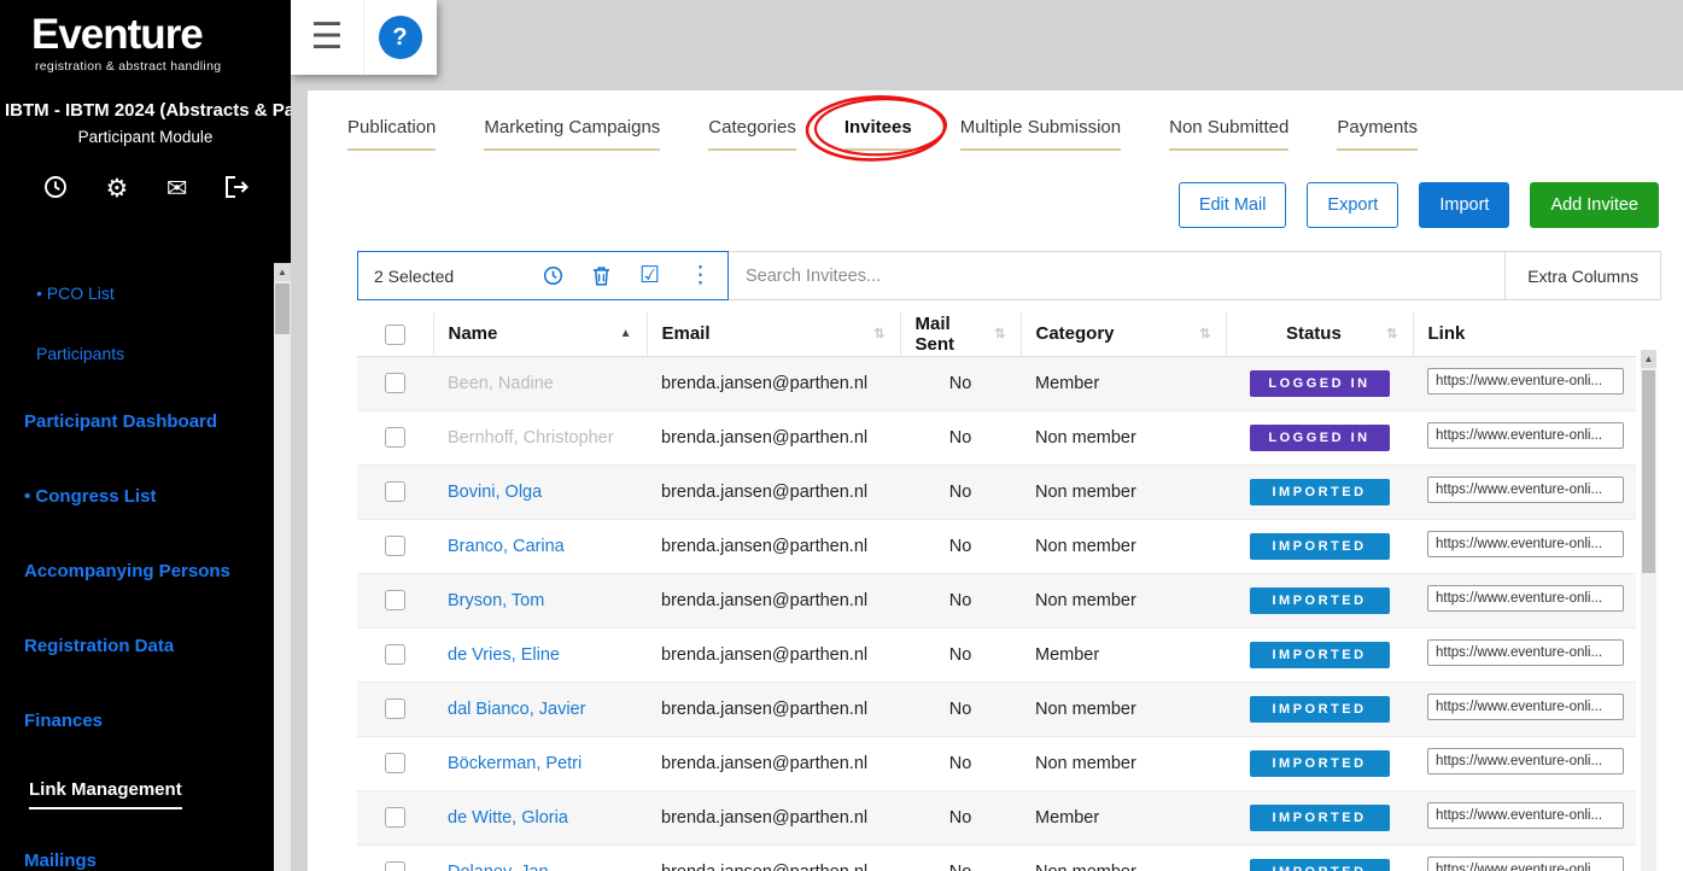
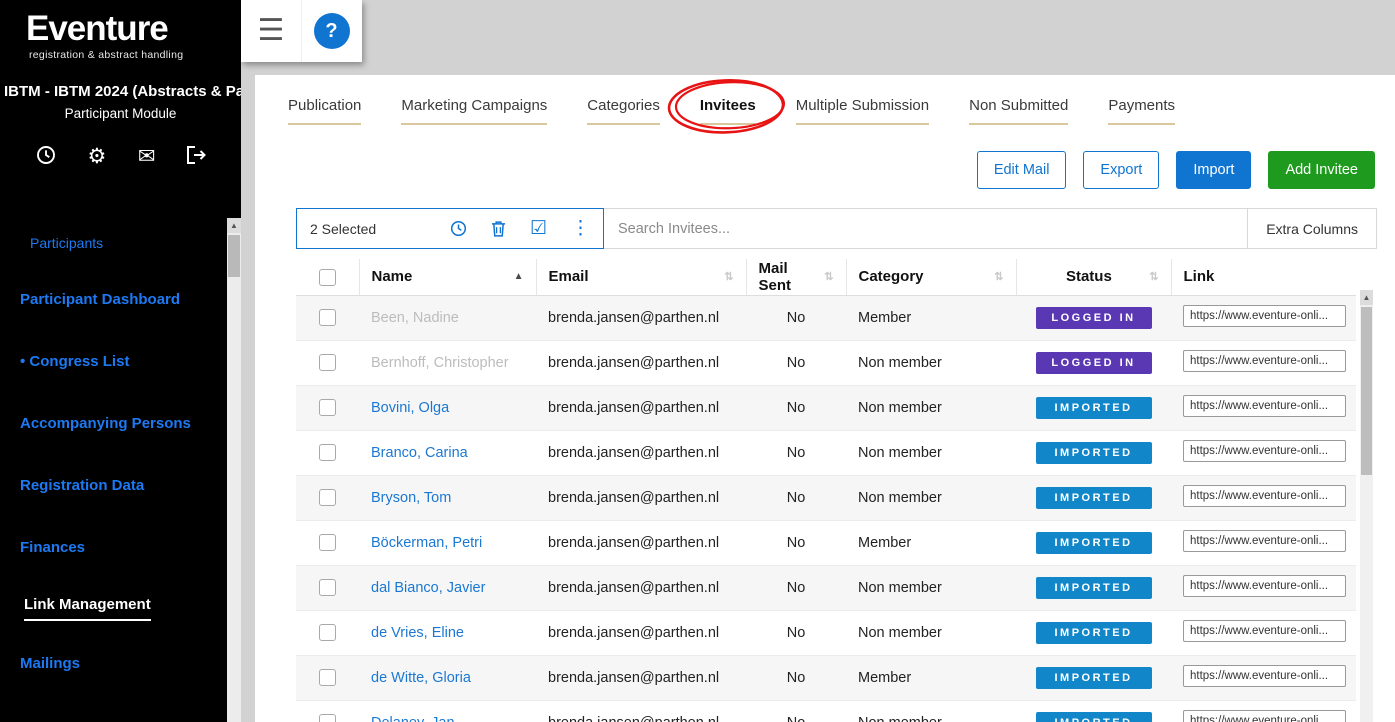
  Eventure
  registration & abstract handling
  IBTM - IBTM 2024 (Abstracts & Pa
  Participant Module
  ⚙
  ✉
- • PCO List
  Participants
  Participant Dashboard
  • Congress List
  Accompanying Persons
  Registration Data
  Finances
  Link Management
  Mailings
  ▲
  ☰
  ?
  Publication
  Marketing Campaigns
  Categories
  Invitees
  Multiple Submission
  Non Submitted
  Payments
  Edit Mail
  Export
  Import
  Add Invitee
  2 Selected
  ☑
  ⋮
  Search Invitees...
  Extra Columns
  	Name ▲	Email ⇅	Mail Sent ⇅	Category ⇅	Status ⇅	Link
  	Been, Nadine	brenda.jansen@parthen.nl	No	Member	LOGGED IN	https://www.eventure-onli...
  	Bernhoff, Christopher	brenda.jansen@parthen.nl	No	Non member	LOGGED IN	https://www.eventure-onli...
  	Bovini, Olga	brenda.jansen@parthen.nl	No	Non member	IMPORTED	https://www.eventure-onli...
  	Branco, Carina	brenda.jansen@parthen.nl	No	Non member	IMPORTED	https://www.eventure-onli...
  	Bryson, Tom	brenda.jansen@parthen.nl	No	Non member	IMPORTED	https://www.eventure-onli...
- 	de Vries, Eline	brenda.jansen@parthen.nl	No	Member	IMPORTED	https://www.eventure-onli...
+ 	Böckerman, Petri	brenda.jansen@parthen.nl	No	Member	IMPORTED	https://www.eventure-onli...
  	dal Bianco, Javier	brenda.jansen@parthen.nl	No	Non member	IMPORTED	https://www.eventure-onli...
- 	Böckerman, Petri	brenda.jansen@parthen.nl	No	Non member	IMPORTED	https://www.eventure-onli...
+ 	de Vries, Eline	brenda.jansen@parthen.nl	No	Non member	IMPORTED	https://www.eventure-onli...
  	de Witte, Gloria	brenda.jansen@parthen.nl	No	Member	IMPORTED	https://www.eventure-onli...
  ▲
